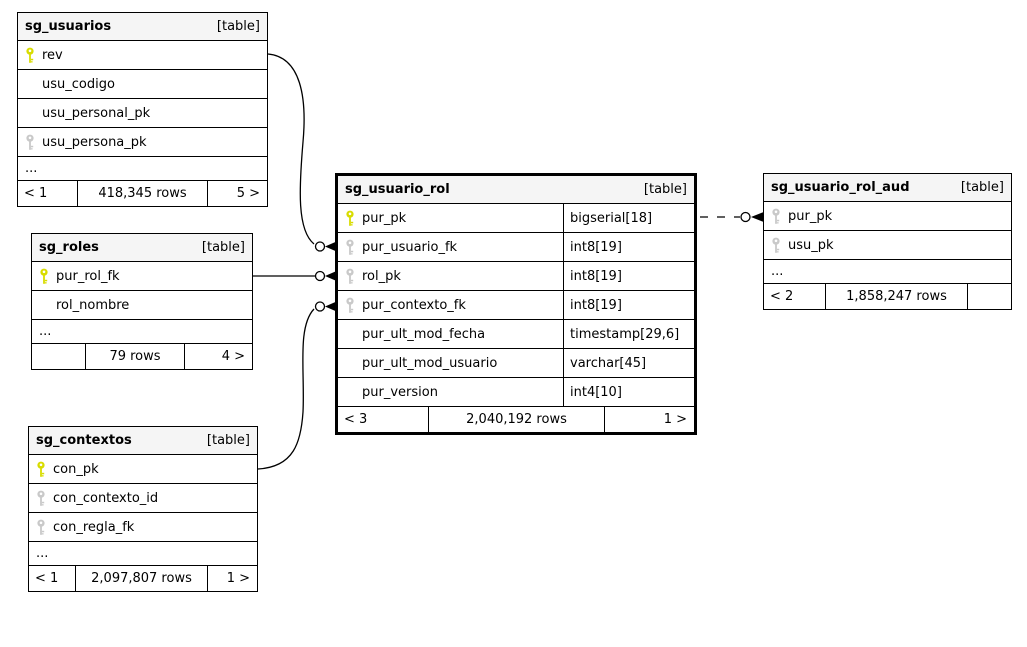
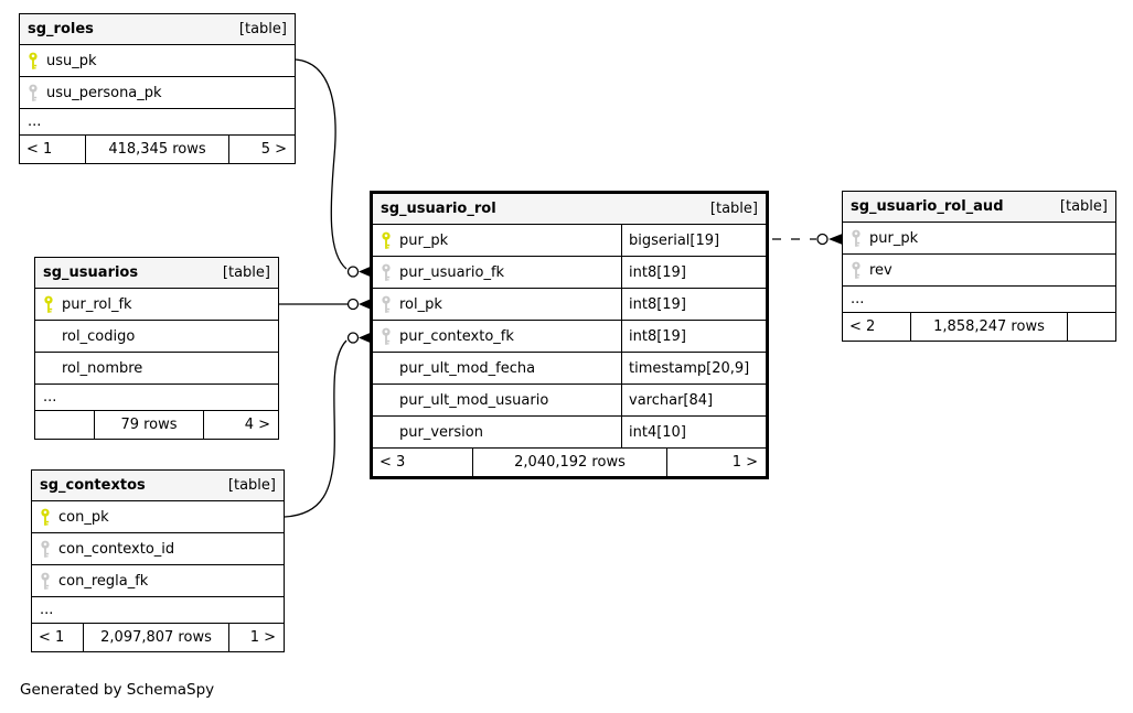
- sg_usuarios
+ sg_roles
  [table]
- rev
+ usu_pk
- usu_codigo
- usu_personal_pk
  usu_persona_pk
  ...
  < 1
  418,345 rows
  5 >
- sg_roles
+ sg_usuarios
  [table]
  pur_rol_fk
+ rol_codigo
  rol_nombre
  ...
  79 rows
  4 >
  sg_contextos
  [table]
  con_pk
  con_contexto_id
  con_regla_fk
  ...
  < 1
  2,097,807 rows
  1 >
  sg_usuario_rol
  [table]
  pur_pk
- bigserial[18]
+ bigserial[19]
  pur_usuario_fk
  int8[19]
  rol_pk
  int8[19]
  pur_contexto_fk
  int8[19]
  pur_ult_mod_fecha
- timestamp[29,6]
+ timestamp[20,9]
  pur_ult_mod_usuario
- varchar[45]
+ varchar[84]
  pur_version
  int4[10]
  < 3
  2,040,192 rows
  1 >
  sg_usuario_rol_aud
  [table]
  pur_pk
- usu_pk
+ rev
  ...
  < 2
  1,858,247 rows
+ Generated by SchemaSpy
